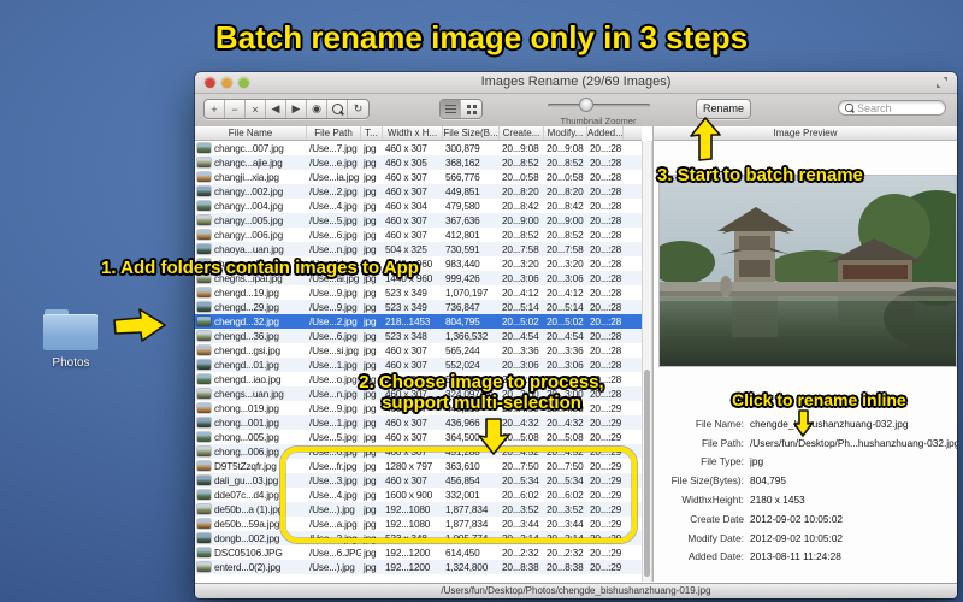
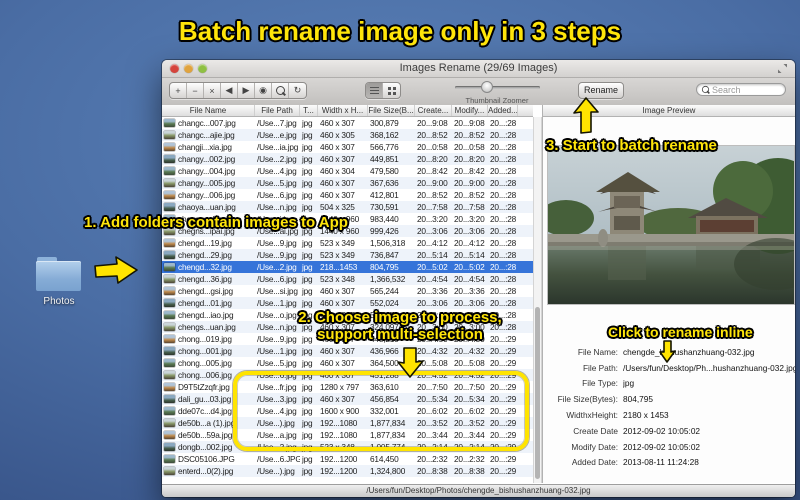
  Photos
  Images Rename (29/69 Images)
  +
  −
  ×
  ◀
  ▶
  ◉
  ↻
  Thumbnail Zoomer
  Rename
  Search
  File Name
  File Path
  T...
  Width x H...
  File Size(B...
  Create...
  Modify...
  Added...
  changc...007.jpg
  /Use...7.jpg
  jpg
  460 x 307
  300,879
  20...9:08
  20...9:08
  20...:28
  changc...ajie.jpg
  /Use...e.jpg
  jpg
  460 x 305
  368,162
  20...8:52
  20...8:52
  20...:28
  changji...xia.jpg
  /Use...ia.jpg
  jpg
  460 x 307
  566,776
  20...0:58
  20...0:58
  20...:28
  changy...002.jpg
  /Use...2.jpg
  jpg
  460 x 307
  449,851
  20...8:20
  20...8:20
  20...:28
  changy...004.jpg
  /Use...4.jpg
  jpg
  460 x 304
  479,580
  20...8:42
  20...8:42
  20...:28
  changy...005.jpg
  /Use...5.jpg
  jpg
  460 x 307
  367,636
  20...9:00
  20...9:00
  20...:28
  changy...006.jpg
  /Use...6.jpg
  jpg
  460 x 307
  412,801
  20...8:52
  20...8:52
  20...:28
  chaoya...uan.jpg
  /Use...n.jpg
  jpg
  504 x 325
  730,591
  20...7:58
  20...7:58
  20...:28
  chegns...di.jpg
  /Use...i.jpg
  jpg
  1440 x 960
  983,440
  20...3:20
  20...3:20
  20...:28
  chegns...ipai.jpg
  /Use...ai.jpg
  jpg
  1440 x 960
  999,426
  20...3:06
  20...3:06
  20...:28
  chengd...19.jpg
  /Use...9.jpg
  jpg
  523 x 349
- 1,070,197
+ 1,506,318
  20...4:12
  20...4:12
  20...:28
  chengd...29.jpg
  /Use...9.jpg
  jpg
  523 x 349
  736,847
  20...5:14
  20...5:14
  20...:28
  chengd...32.jpg
  /Use...2.jpg
  jpg
  218...1453
  804,795
  20...5:02
  20...5:02
  20...:28
  chengd...36.jpg
  /Use...6.jpg
  jpg
  523 x 348
  1,366,532
  20...4:54
  20...4:54
  20...:28
  chengd...gsi.jpg
  /Use...si.jpg
  jpg
  460 x 307
  565,244
  20...3:36
  20...3:36
  20...:28
  chengd...01.jpg
  /Use...1.jpg
  jpg
  460 x 307
  552,024
  20...3:06
  20...3:06
  20...:28
  chengd...iao.jpg
  /Use...o.jpg
  jpg
  460 x 307
  555,370
  20...3:26
  20...3:26
  20...:28
  chengs...uan.jpg
  /Use...n.jpg
  jpg
  460 x 307
  324,097
  20...3:00
  20...3:00
  20...:28
  chong...019.jpg
  /Use...9.jpg
  jpg
  460 x 307
  448,210
  20...4:50
  20...4:50
  20...:29
  chong...001.jpg
  /Use...1.jpg
  jpg
  460 x 307
  436,966
  20...4:32
  20...4:32
  20...:29
  chong...005.jpg
  /Use...5.jpg
  jpg
  460 x 307
  364,500
  0...5:08
  20...5:08
  20...:29
  chong...006.jpg
  /Use...6.jpg
  jpg
  460 x 307
  451,288
  20...4:52
  20...4:52
  20...:29
  D9T5tZzqfr.jpg
  /Use...fr.jpg
  jpg
  1280 x 797
  363,610
  20...7:50
  20...7:50
  20...:29
  dali_gu...03.jpg
  /Use...3.jpg
  jpg
  460 x 307
  456,854
  20...5:34
  20...5:34
  20...:29
  dde07c...d4.jpg
  /Use...4.jpg
  jpg
  1600 x 900
  332,001
  20...6:02
  20...6:02
  20...:29
  de50b...a (1).jpg
  /Use...).jpg
  jpg
  192...1080
  1,877,834
  20...3:52
  20...3:52
  20...:29
  de50b...59a.jpg
  /Use...a.jpg
  jpg
  192...1080
  1,877,834
  20...3:44
  20...3:44
  20...:29
  dongb...002.jpg
  /Use...2.jpg
  jpg
  523 x 348
  1,005,774
  20...2:14
  20...2:14
  20...:29
  DSC05106.JPG
  /Use...6.JPG
  jpg
  192...1200
  614,450
  20...2:32
  20...2:32
  20...:29
  enterd...0(2).jpg
  /Use...).jpg
  jpg
  192...1200
  1,324,800
  20...8:38
  20...8:38
  20...:29
  Image Preview
  File Name:
  chengde_ushanzhuang-032.jpg
  File Path:
  /Users/fun/Desktop/Ph...hushanzhuang-032.jp
  File Type:
  jpg
  File Size(Bytes):
  804,795
  WidthxHeight:
  2180 x 1453
  Create Date
  2012-09-02 10:05:02
  Modify Date:
  2012-09-02 10:05:02
  Added Date:
  2013-08-11 11:24:28
- /Users/fun/Desktop/Photos/chengde_bishushanzhuang-019.jpg
+ /Users/fun/Desktop/Photos/chengde_bishushanzhuang-032.jpg
  Batch rename image only in 3 steps
  1. Add folders contain images to App
  2. Choose image to process,
  support multi-selection
  3. Start to batch rename
  Click to rename inline
